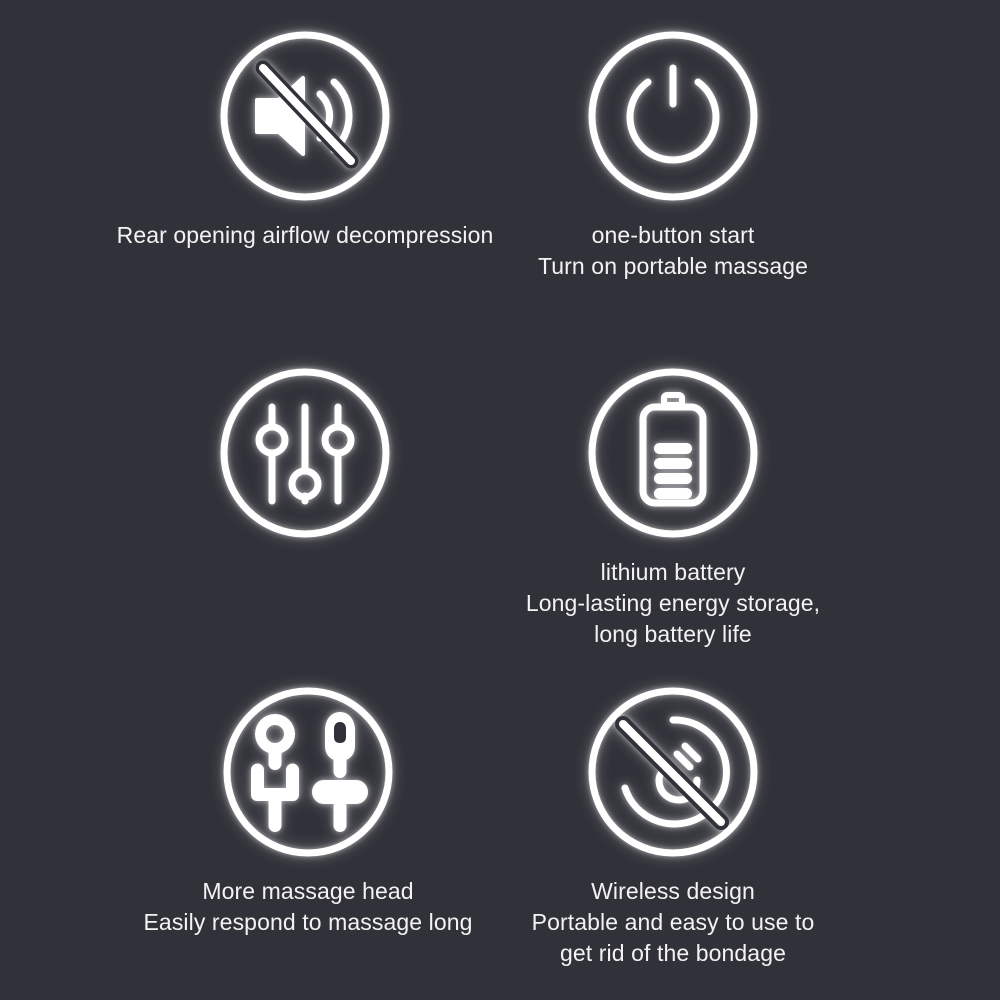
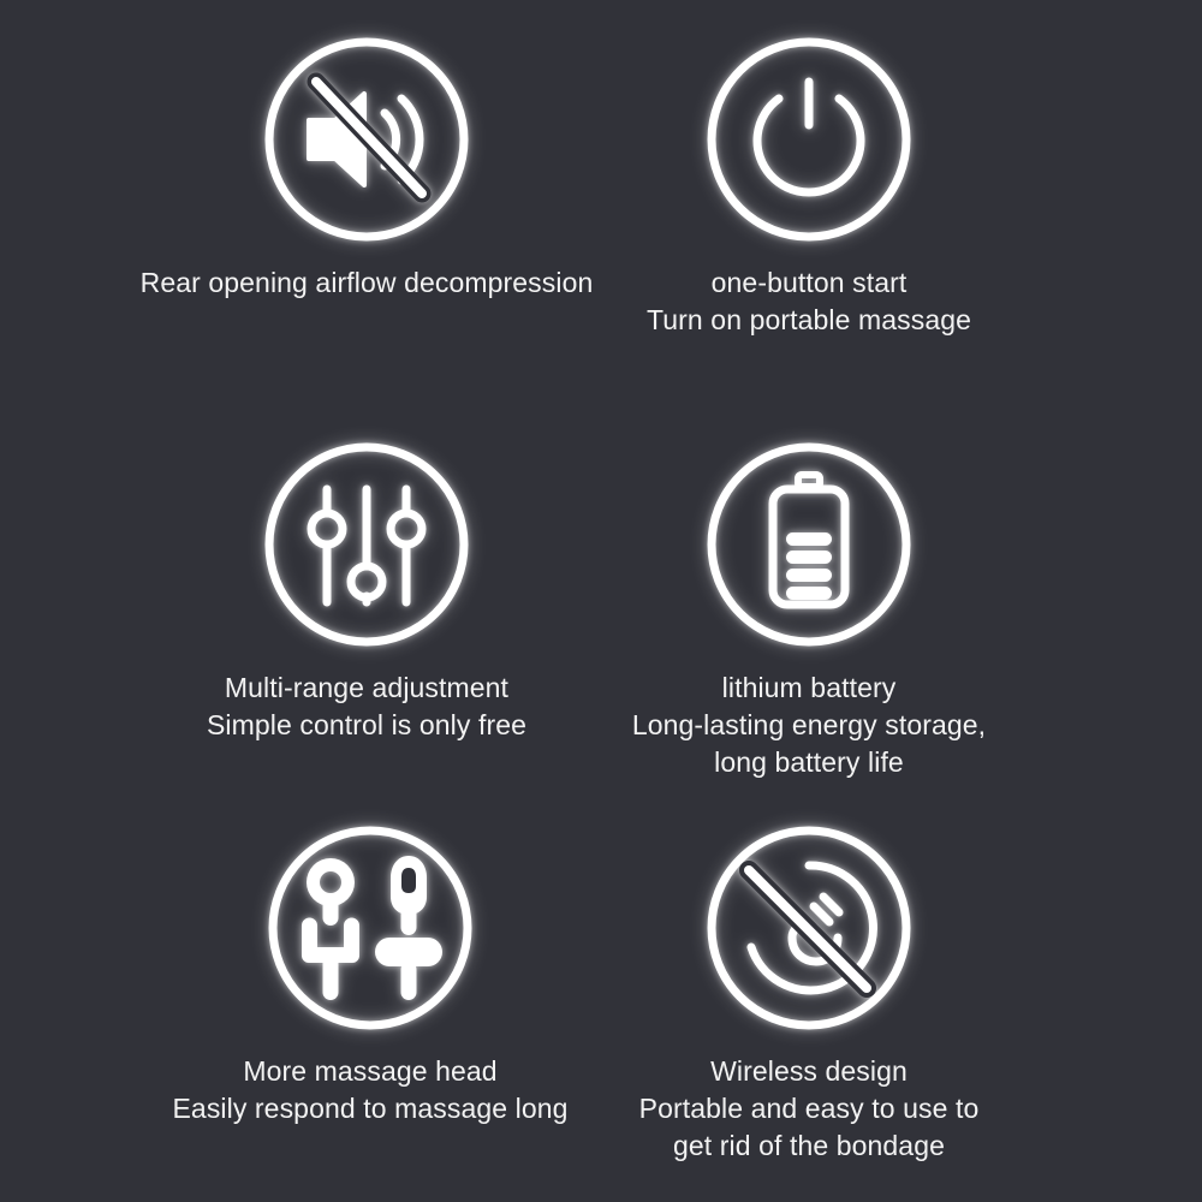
  Rear opening airflow decompression
  one-button start
  Turn on portable massage
+ Multi-range adjustment
+ Simple control is only free
  lithium battery
  Long-lasting energy storage,
  long battery life
  More massage head
  Easily respond to massage long
  Wireless design
  Portable and easy to use to
  get rid of the bondage
